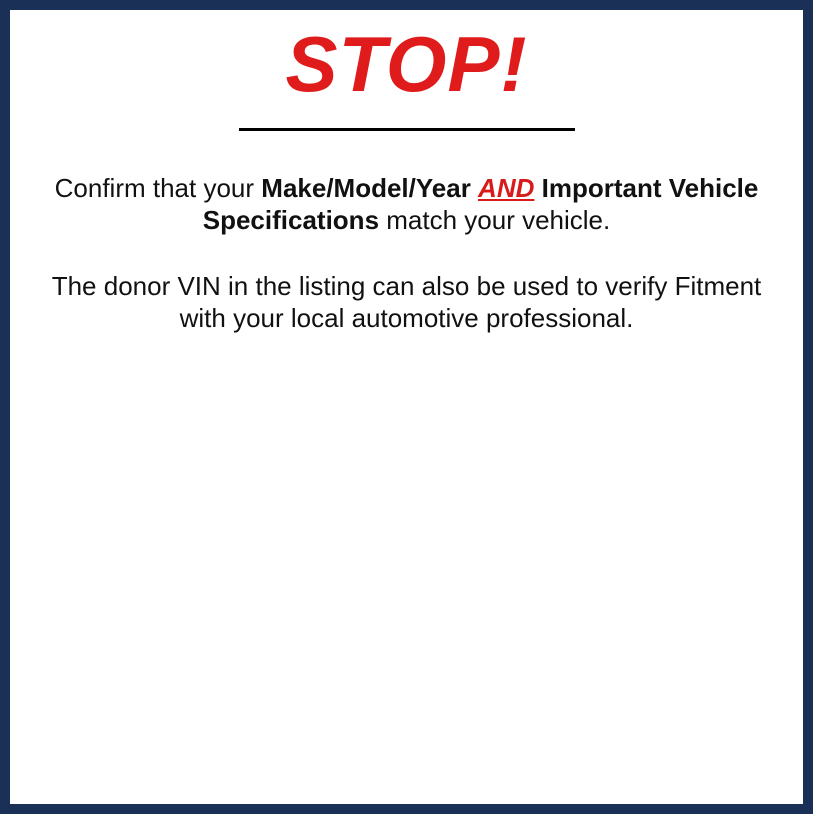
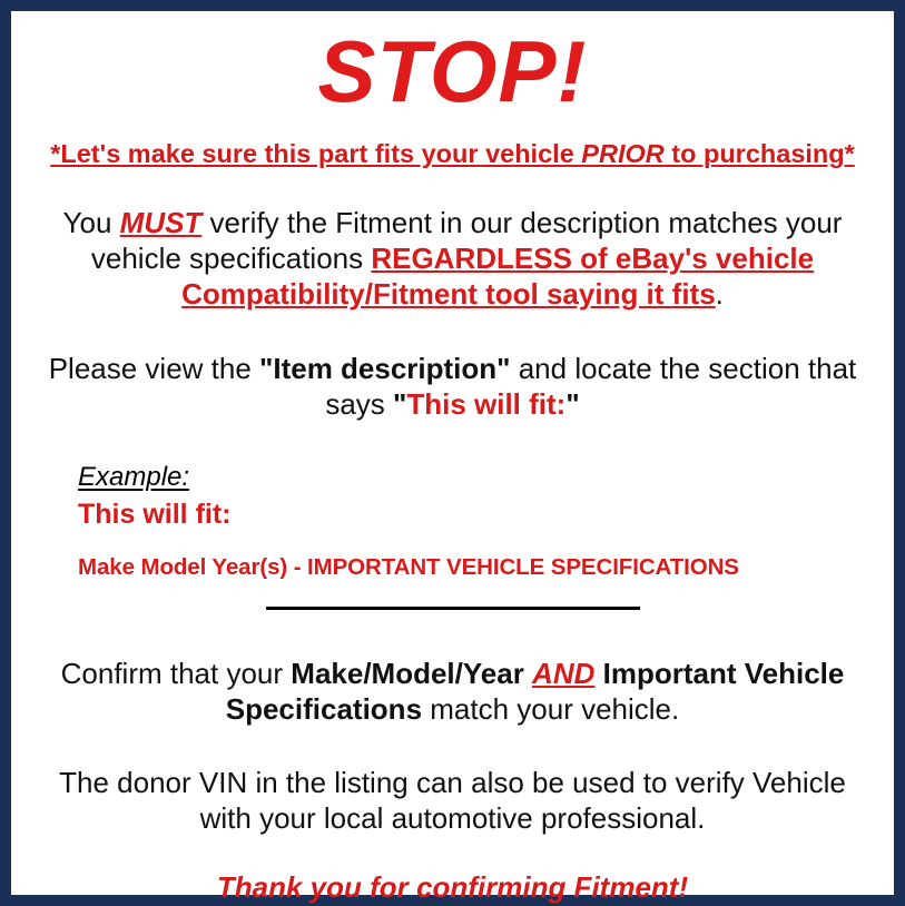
  STOP!
+ *Let's make sure this part fits your vehicle PRIOR to purchasing*
+ You MUST verify the Fitment in our description matches your vehicle specifications REGARDLESS of eBay's vehicle Compatibility/Fitment tool saying it fits.
+ Please view the "Item description" and locate the section that says "This will fit:"
+ Example:
+ This will fit:
+ Make Model Year(s) - IMPORTANT VEHICLE SPECIFICATIONS
  Confirm that your Make/Model/Year AND Important Vehicle Specifications match your vehicle.
- The donor VIN in the listing can also be used to verify Fitment with your local automotive professional.
+ The donor VIN in the listing can also be used to verify Vehicle with your local automotive professional.
+ Thank you for confirming Fitment!
